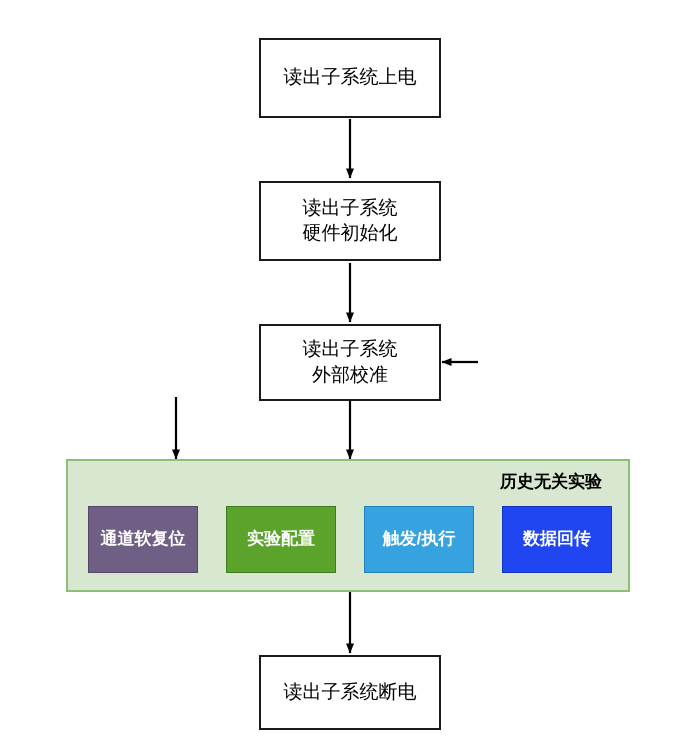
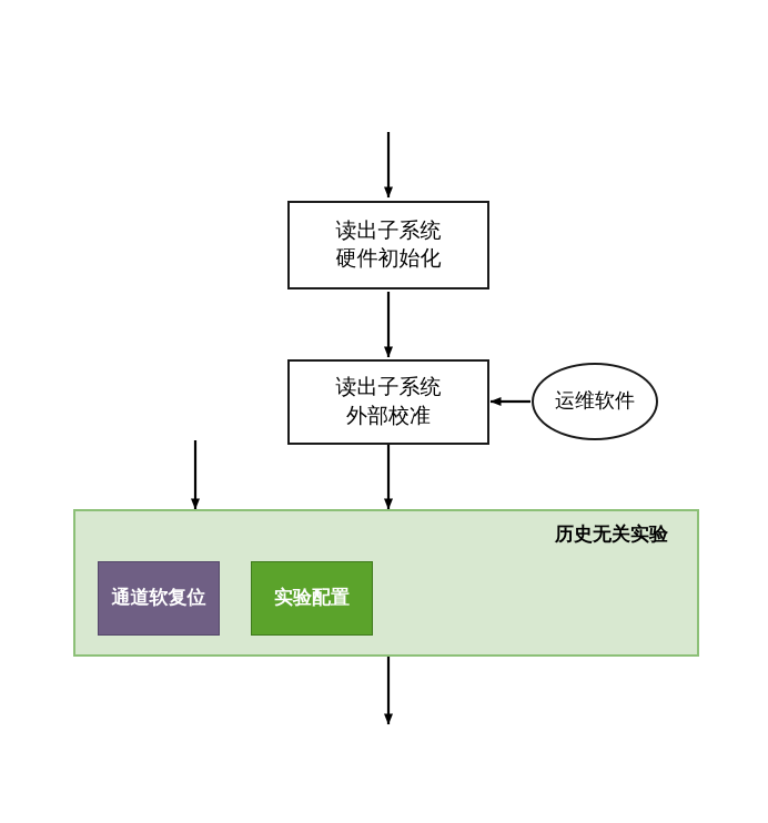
- 读出子系统上电
  读出子系统
  硬件初始化
  读出子系统
  外部校准
+ 运维软件
  历史无关实验
  通道软复位
  实验配置
- 触发/执行
- 数据回传
- 读出子系统断电
